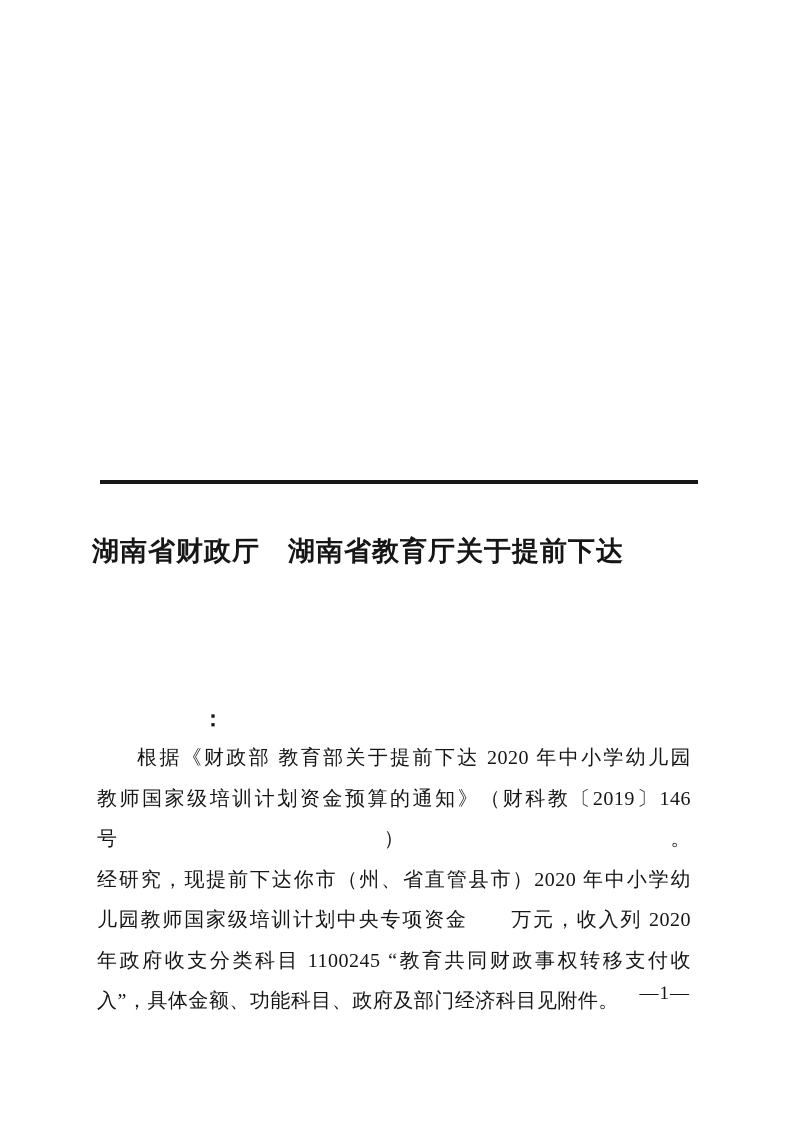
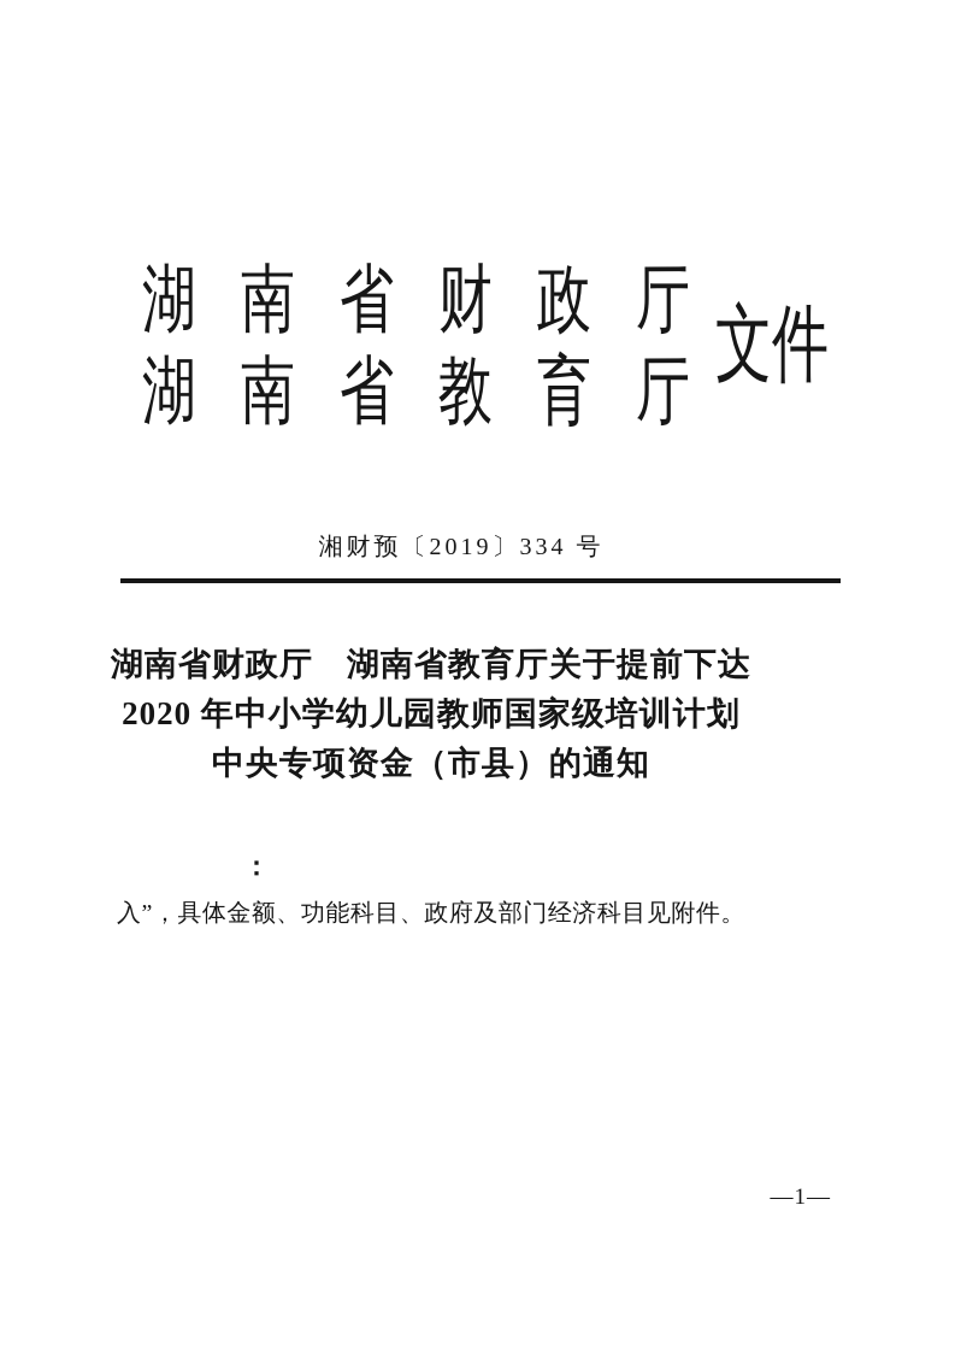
+ 湖南省财政厅
+ 湖南省教育厅
+ 文件
+ 湘财预〔2019〕334 号
  湖南省财政厅 湖南省教育厅关于提前下达
+ 2020 年中小学幼儿园教师国家级培训计划
+ 中央专项资金（市县）的通知
  ：
- 根据《财政部 教育部关于提前下达 2020 年中小学幼儿园
- 教师国家级培训计划资金预算的通知》（财科教〔2019〕146 号）。
- 经研究，现提前下达你市（州、省直管县市）2020 年中小学幼
- 儿园教师国家级培训计划中央专项资金 万元，收入列 2020
- 年政府收支分类科目 1100245 “教育共同财政事权转移支付收
  入”，具体金额、功能科目、政府及部门经济科目见附件。
  —1—
